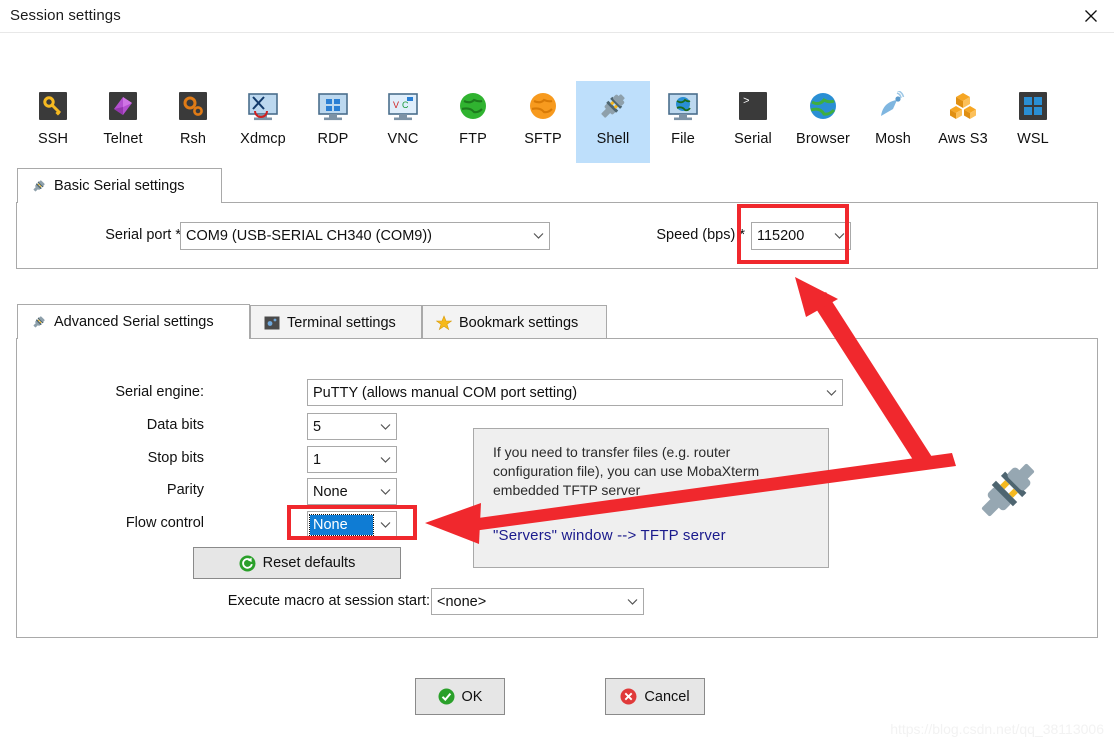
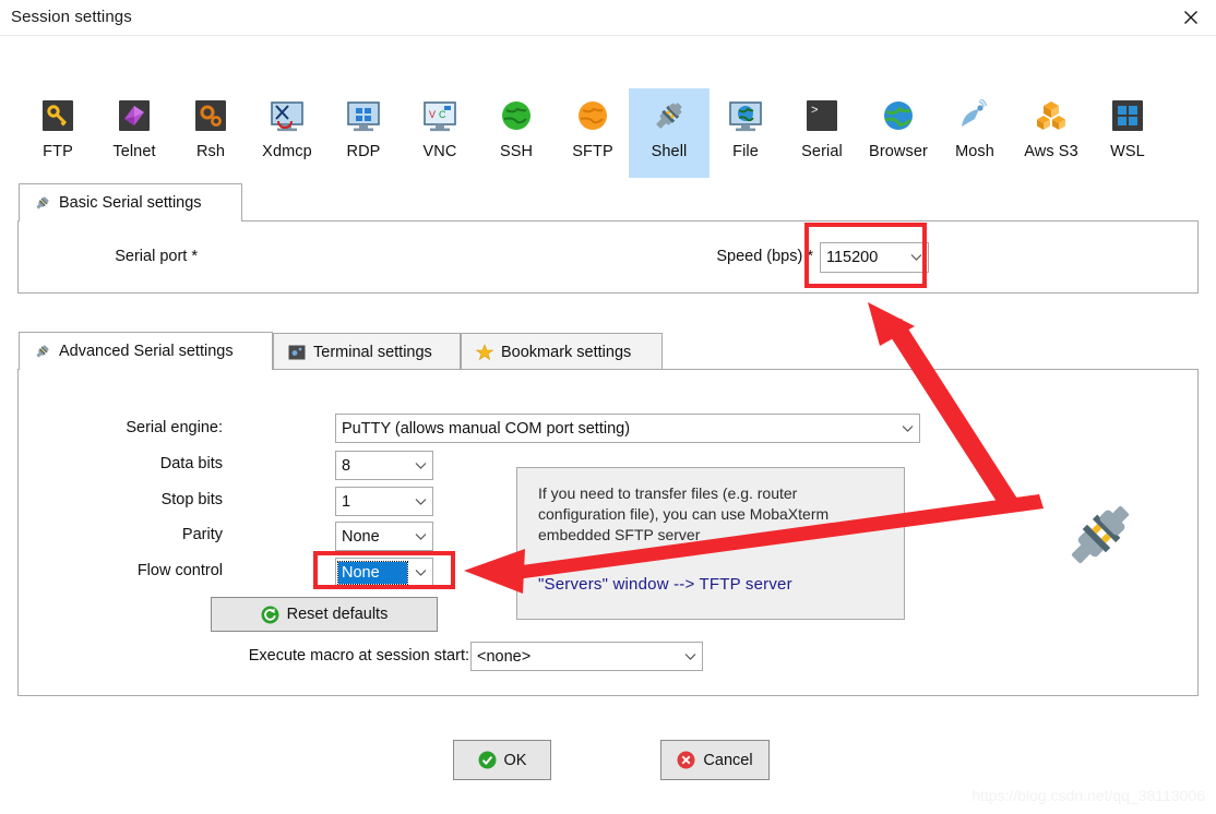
  Session settings
- SSH
+ FTP
  Telnet
  Rsh
  Xdmcp
  RDP
  V
  C
  VNC
- FTP
+ SSH
  SFTP
  Shell
  File
  >
  Serial
  Browser
  Mosh
  Aws S3
  WSL
  Basic Serial settings
  Serial port *
- COM9 (USB-SERIAL CH340 (COM9))
  Speed (bps) *
  115200
  Advanced Serial settings
  Terminal settings
  Bookmark settings
  Serial engine:
  PuTTY (allows manual COM port setting)
  Data bits
- 5
+ 8
  Stop bits
  1
  Parity
  None
  Flow control
  None
  Reset defaults
  Execute macro at session start:
  <none>
- If you need to transfer files (e.g. router configuration file), you can use MobaXterm embedded TFTP server
+ If you need to transfer files (e.g. router configuration file), you can use MobaXterm embedded SFTP server
  "Servers" window --> TFTP server
  OK
  Cancel
